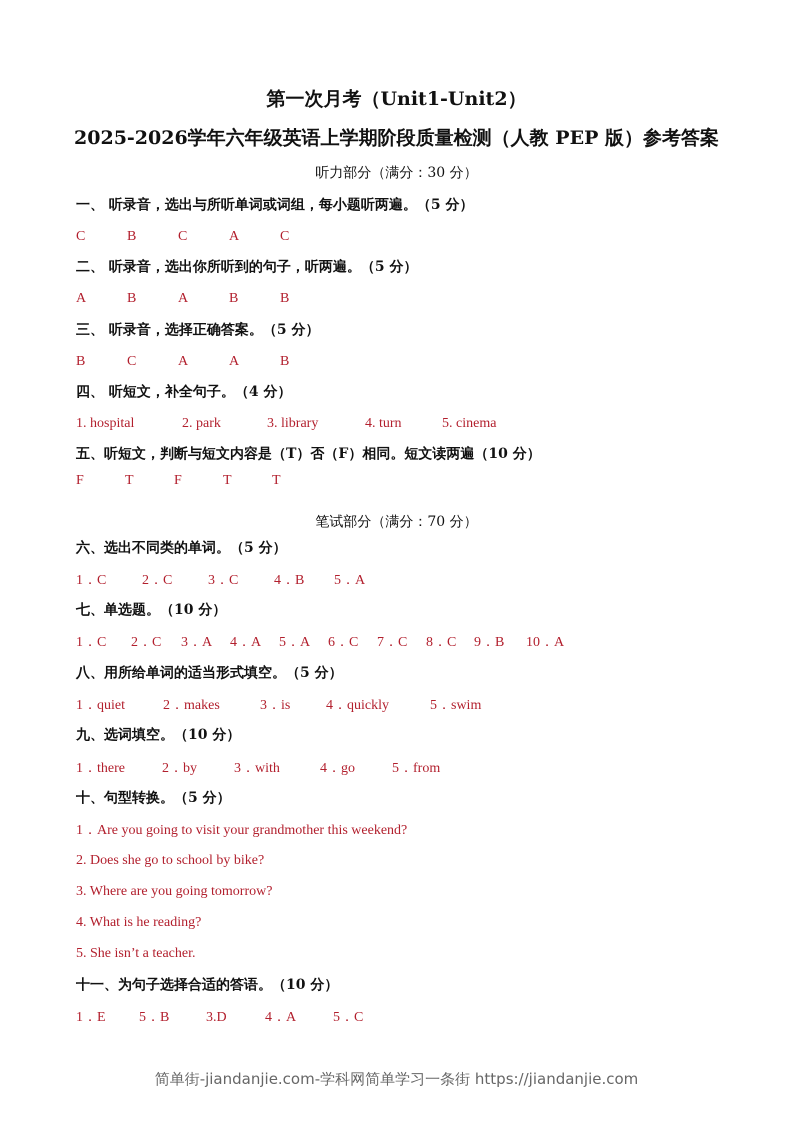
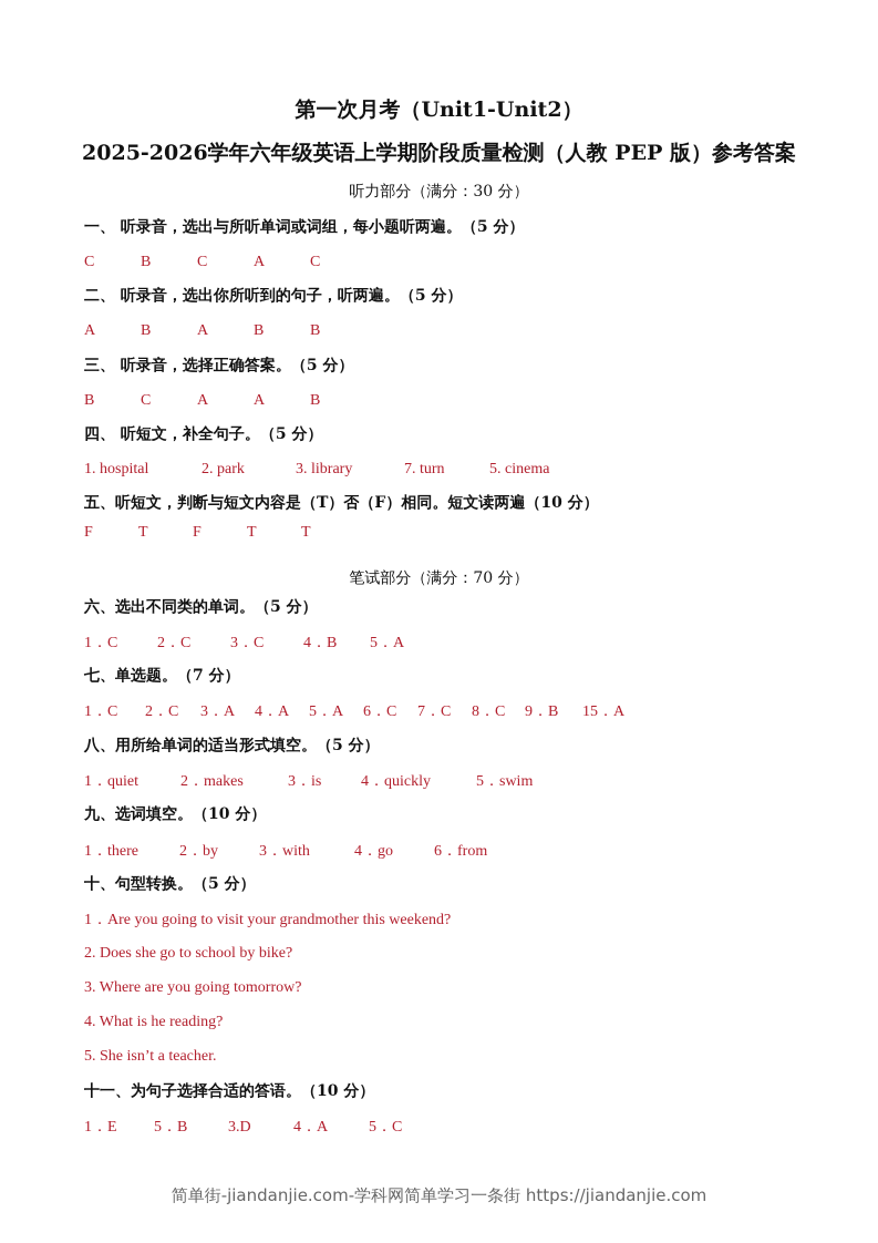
  第一次月考（Unit1-Unit2）
  2025-2026学年六年级英语上学期阶段质量检测（人教 PEP 版）参考答案
  听力部分（满分：30 分）
  一、 听录音，选出与所听单词或词组，每小题听两遍。（5 分）
  C B C A C
  二、 听录音，选出你所听到的句子，听两遍。（5 分）
  A B A B B
  三、 听录音，选择正确答案。（5 分）
  B C A A B
- 四、 听短文，补全句子。（4 分）
+ 四、 听短文，补全句子。（5 分）
- 1. hospital 2. park 3. library 4. turn 5. cinema
+ 1. hospital 2. park 3. library 7. turn 5. cinema
  五、听短文，判断与短文内容是（T）否（F）相同。短文读两遍（10 分）
  F T F T T
  笔试部分（满分：70 分）
  六、选出不同类的单词。（5 分）
  1．C 2．C 3．C 4．B 5．A
- 七、单选题。（10 分）
+ 七、单选题。（7 分）
- 1．C 2．C 3．A 4．A 5．A 6．C 7．C 8．C 9．B 10．A
+ 1．C 2．C 3．A 4．A 5．A 6．C 7．C 8．C 9．B 15．A
  八、用所给单词的适当形式填空。（5 分）
  1．quiet 2．makes 3．is 4．quickly 5．swim
  九、选词填空。（10 分）
- 1．there 2．by 3．with 4．go 5．from
+ 1．there 2．by 3．with 4．go 6．from
  十、句型转换。（5 分）
  1．Are you going to visit your grandmother this weekend?
  2. Does she go to school by bike?
  3. Where are you going tomorrow?
  4. What is he reading?
  5. She isn’t a teacher.
  十一、为句子选择合适的答语。（10 分）
  1．E 5．B 3.D 4．A 5．C
  简单街-jiandanjie.com-学科网简单学习一条街 https://jiandanjie.com
